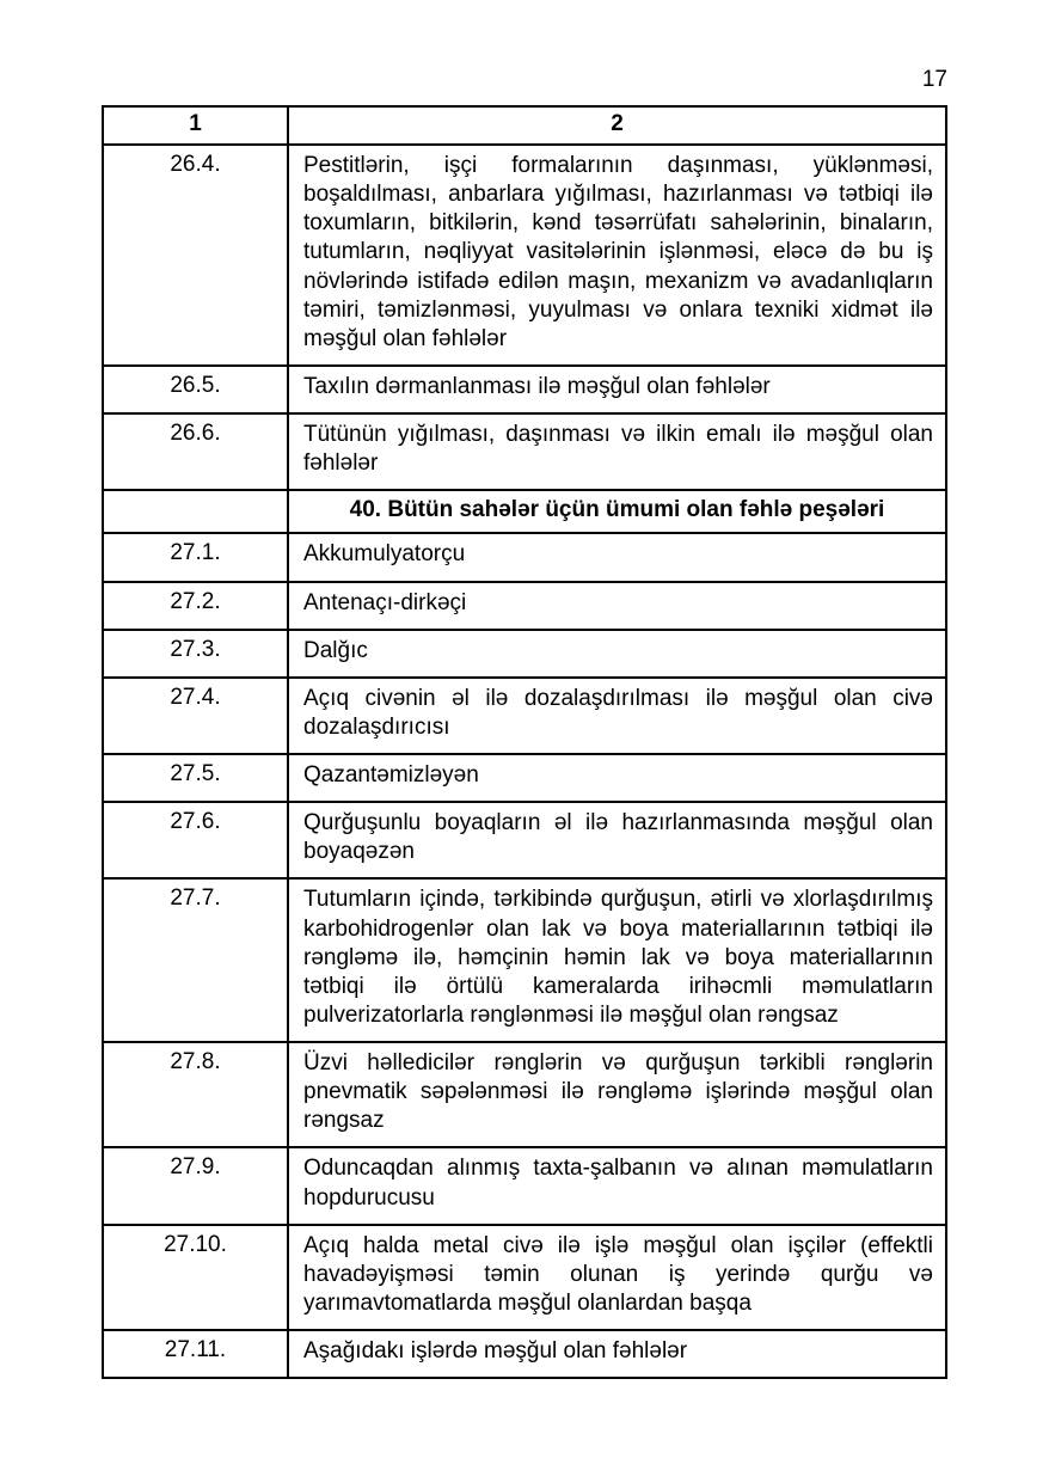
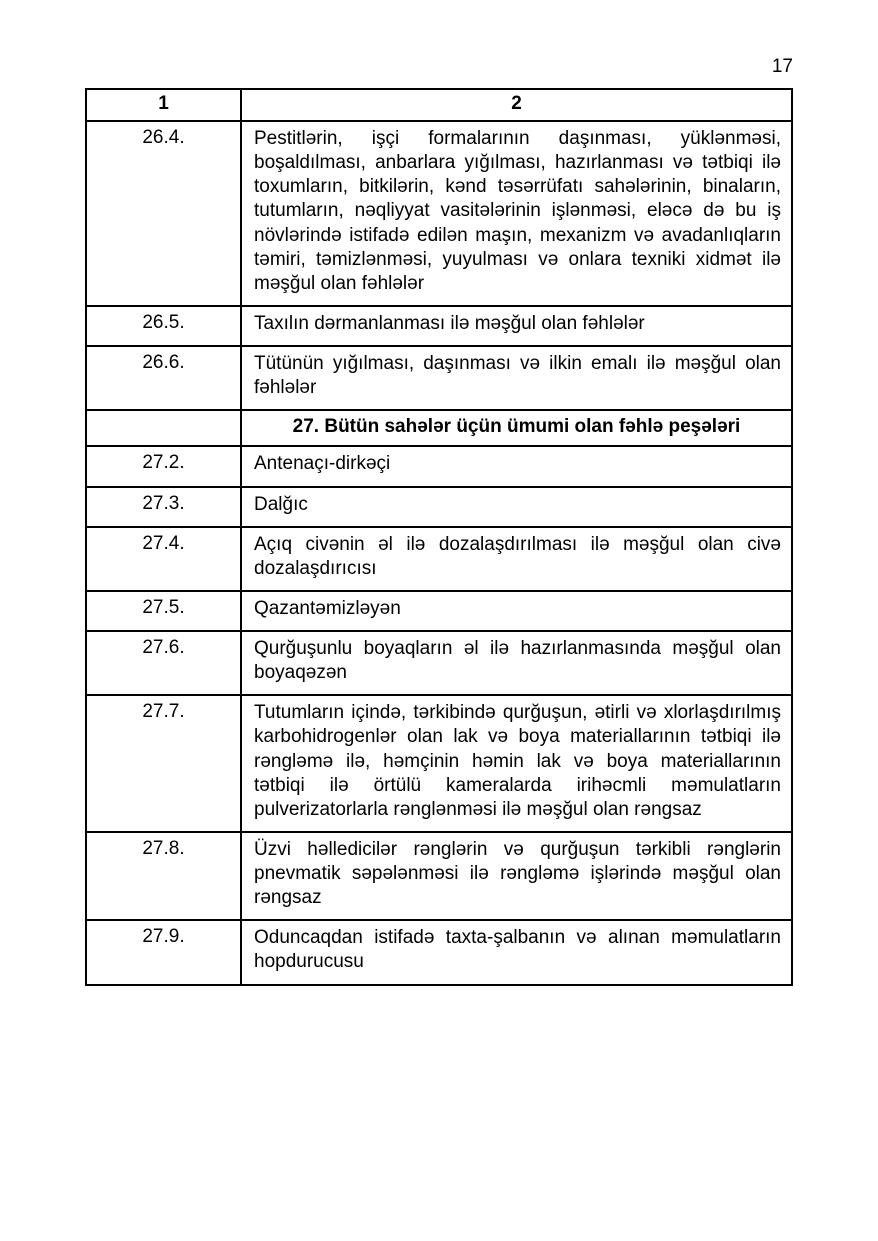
  17
  1	2
  26.4.	Pestitlərin, işçi formalarının daşınması, yüklənməsi, boşaldılması, anbarlara yığılması, hazırlanması və tətbiqi ilə toxumların, bitkilərin, kənd təsərrüfatı sahələrinin, binaların, tutumların, nəqliyyat vasitələrinin işlənməsi, eləcə də bu iş növlərində istifadə edilən maşın, mexanizm və avadanlıqların təmiri, təmizlənməsi, yuyulması və onlara texniki xidmət ilə məşğul olan fəhlələr
  26.5.	Taxılın dərmanlanması ilə məşğul olan fəhlələr
  26.6.	Tütünün yığılması, daşınması və ilkin emalı ilə məşğul olan fəhlələr
- 	40. Bütün sahələr üçün ümumi olan fəhlə peşələri
+ 	27. Bütün sahələr üçün ümumi olan fəhlə peşələri
- 27.1.	Akkumulyatorçu
  27.2.	Antenaçı-dirkəçi
  27.3.	Dalğıc
  27.4.	Açıq civənin əl ilə dozalaşdırılması ilə məşğul olan civə dozalaşdırıcısı
  27.5.	Qazantəmizləyən
  27.6.	Qurğuşunlu boyaqların əl ilə hazırlanmasında məşğul olan boyaqəzən
  27.7.	Tutumların içində, tərkibində qurğuşun, ətirli və xlorlaşdırılmış karbohidrogenlər olan lak və boya materiallarının tətbiqi ilə rəngləmə ilə, həmçinin həmin lak və boya materiallarının tətbiqi ilə örtülü kameralarda irihəcmli məmulatların pulverizatorlarla rənglənməsi ilə məşğul olan rəngsaz
  27.8.	Üzvi həlledicilər rənglərin və qurğuşun tərkibli rənglərin pnevmatik səpələnməsi ilə rəngləmə işlərində məşğul olan rəngsaz
- 27.9.	Oduncaqdan alınmış taxta-şalbanın və alınan məmulatların hopdurucusu
+ 27.9.	Oduncaqdan istifadə taxta-şalbanın və alınan məmulatların hopdurucusu
- 27.10.	Açıq halda metal civə ilə işlə məşğul olan işçilər (effektli havadəyişməsi təmin olunan iş yerində qurğu və yarımavtomatlarda məşğul olanlardan başqa
- 27.11.	Aşağıdakı işlərdə məşğul olan fəhlələr
